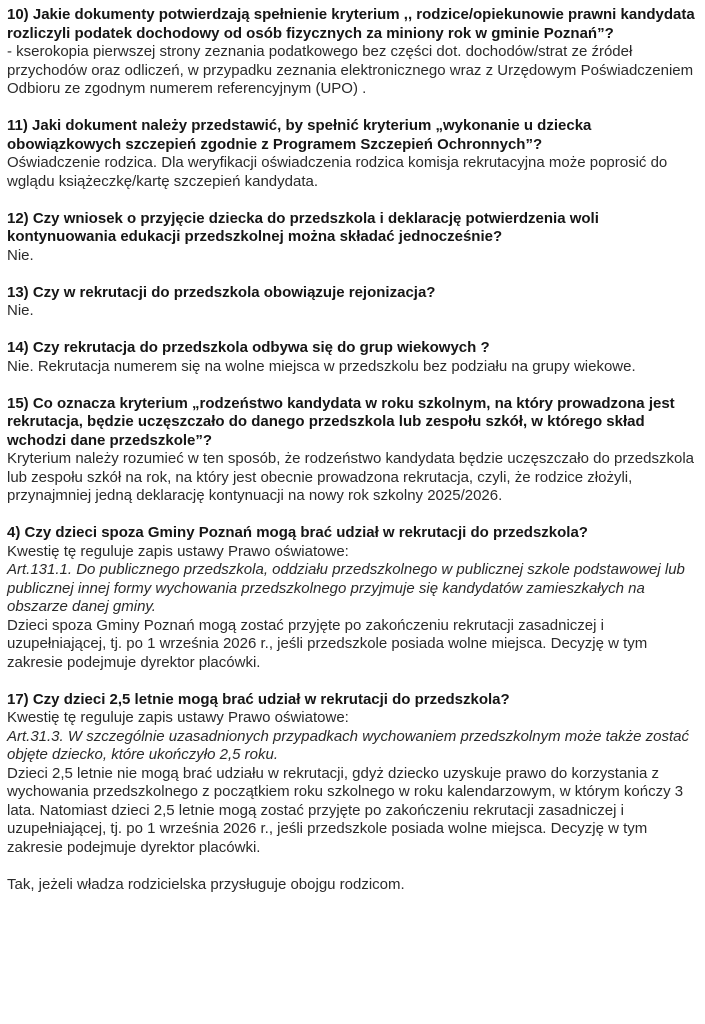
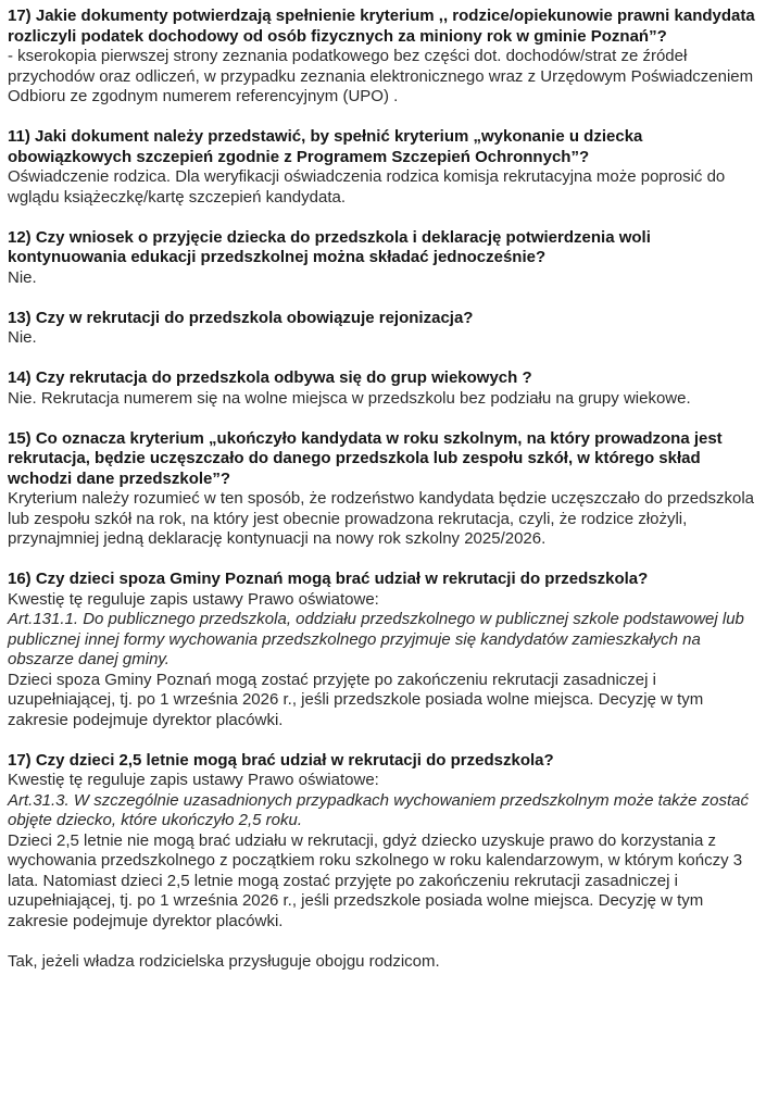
- 10) Jakie dokumenty potwierdzają spełnienie kryterium ,, rodzice/opiekunowie prawni kandydata rozliczyli podatek dochodowy od osób fizycznych za miniony rok w gminie Poznań”?
+ 17) Jakie dokumenty potwierdzają spełnienie kryterium ,, rodzice/opiekunowie prawni kandydata rozliczyli podatek dochodowy od osób fizycznych za miniony rok w gminie Poznań”?
  - kserokopia pierwszej strony zeznania podatkowego bez części dot. dochodów/strat ze źródeł przychodów oraz odliczeń, w przypadku zeznania elektronicznego wraz z Urzędowym Poświadczeniem Odbioru ze zgodnym numerem referencyjnym (UPO) .
  11) Jaki dokument należy przedstawić, by spełnić kryterium „wykonanie u dziecka obowiązkowych szczepień zgodnie z Programem Szczepień Ochronnych”?
  Oświadczenie rodzica. Dla weryfikacji oświadczenia rodzica komisja rekrutacyjna może poprosić do wglądu książeczkę/kartę szczepień kandydata.
  12) Czy wniosek o przyjęcie dziecka do przedszkola i deklarację potwierdzenia woli kontynuowania edukacji przedszkolnej można składać jednocześnie?
  Nie.
  13) Czy w rekrutacji do przedszkola obowiązuje rejonizacja?
  Nie.
  14) Czy rekrutacja do przedszkola odbywa się do grup wiekowych ?
  Nie. Rekrutacja numerem się na wolne miejsca w przedszkolu bez podziału na grupy wiekowe.
- 15) Co oznacza kryterium „rodzeństwo kandydata w roku szkolnym, na który prowadzona jest rekrutacja, będzie uczęszczało do danego przedszkola lub zespołu szkół, w którego skład wchodzi dane przedszkole”?
+ 15) Co oznacza kryterium „ukończyło kandydata w roku szkolnym, na który prowadzona jest rekrutacja, będzie uczęszczało do danego przedszkola lub zespołu szkół, w którego skład wchodzi dane przedszkole”?
  Kryterium należy rozumieć w ten sposób, że rodzeństwo kandydata będzie uczęszczało do przedszkola lub zespołu szkół na rok, na który jest obecnie prowadzona rekrutacja, czyli, że rodzice złożyli, przynajmniej jedną deklarację kontynuacji na nowy rok szkolny 2025/2026.
- 4) Czy dzieci spoza Gminy Poznań mogą brać udział w rekrutacji do przedszkola?
+ 16) Czy dzieci spoza Gminy Poznań mogą brać udział w rekrutacji do przedszkola?
  Kwestię tę reguluje zapis ustawy Prawo oświatowe:
  Art.131.1. Do publicznego przedszkola, oddziału przedszkolnego w publicznej szkole podstawowej lub publicznej innej formy wychowania przedszkolnego przyjmuje się kandydatów zamieszkałych na obszarze danej gminy.
  Dzieci spoza Gminy Poznań mogą zostać przyjęte po zakończeniu rekrutacji zasadniczej i uzupełniającej, tj. po 1 września 2026 r., jeśli przedszkole posiada wolne miejsca. Decyzję w tym zakresie podejmuje dyrektor placówki.
  17) Czy dzieci 2,5 letnie mogą brać udział w rekrutacji do przedszkola?
  Kwestię tę reguluje zapis ustawy Prawo oświatowe:
  Art.31.3. W szczególnie uzasadnionych przypadkach wychowaniem przedszkolnym może także zostać objęte dziecko, które ukończyło 2,5 roku.
  Dzieci 2,5 letnie nie mogą brać udziału w rekrutacji, gdyż dziecko uzyskuje prawo do korzystania z wychowania przedszkolnego z początkiem roku szkolnego w roku kalendarzowym, w którym kończy 3 lata. Natomiast dzieci 2,5 letnie mogą zostać przyjęte po zakończeniu rekrutacji zasadniczej i uzupełniającej, tj. po 1 września 2026 r., jeśli przedszkole posiada wolne miejsca. Decyzję w tym zakresie podejmuje dyrektor placówki.
  Tak, jeżeli władza rodzicielska przysługuje obojgu rodzicom.
